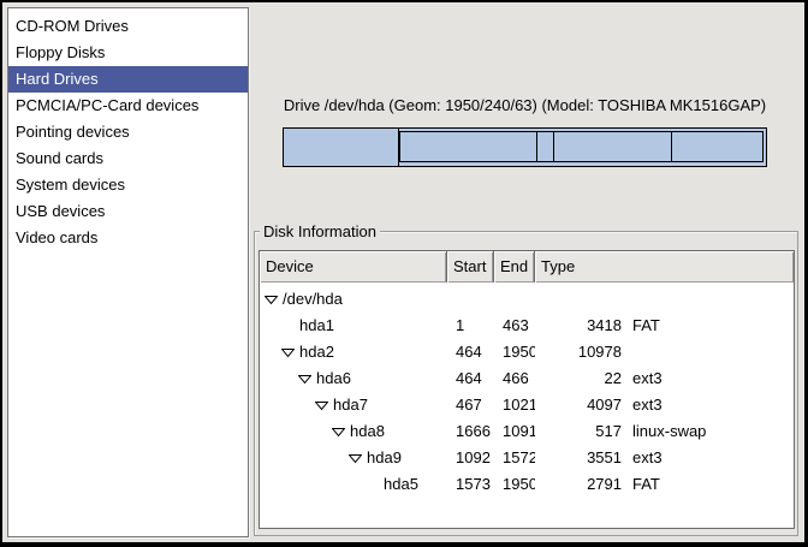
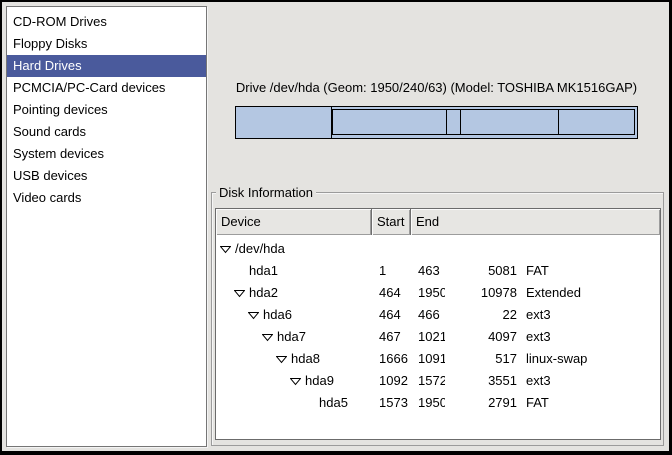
  CD-ROM Drives
  Floppy Disks
  Hard Drives
  PCMCIA/PC-Card devices
  Pointing devices
  Sound cards
  System devices
  USB devices
  Video cards
  Drive /dev/hda (Geom: 1950/240/63) (Model: TOSHIBA MK1516GAP)
  Disk Information
  Device
  Start
  End
- Type
  /dev/hda
  hda1
  1
  463
- 3418
+ 5081
  FAT
  hda2
  464
  1950
  10978
+ Extended
  hda6
  464
  466
  22
  ext3
  hda7
  467
  1021
  4097
  ext3
  hda8
  1666
  1091
  517
  linux-swap
  hda9
  1092
  1572
  3551
  ext3
  hda5
  1573
  1950
  2791
  FAT
